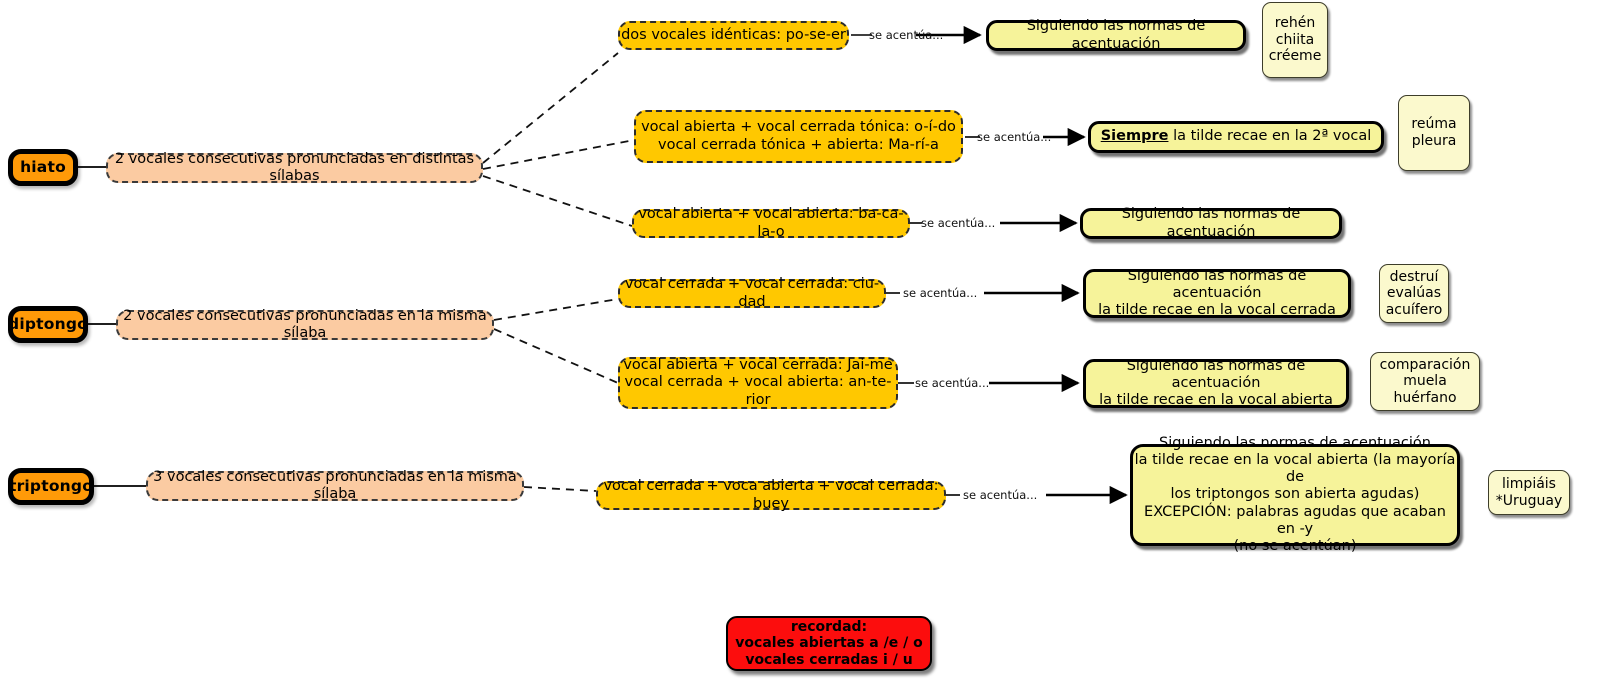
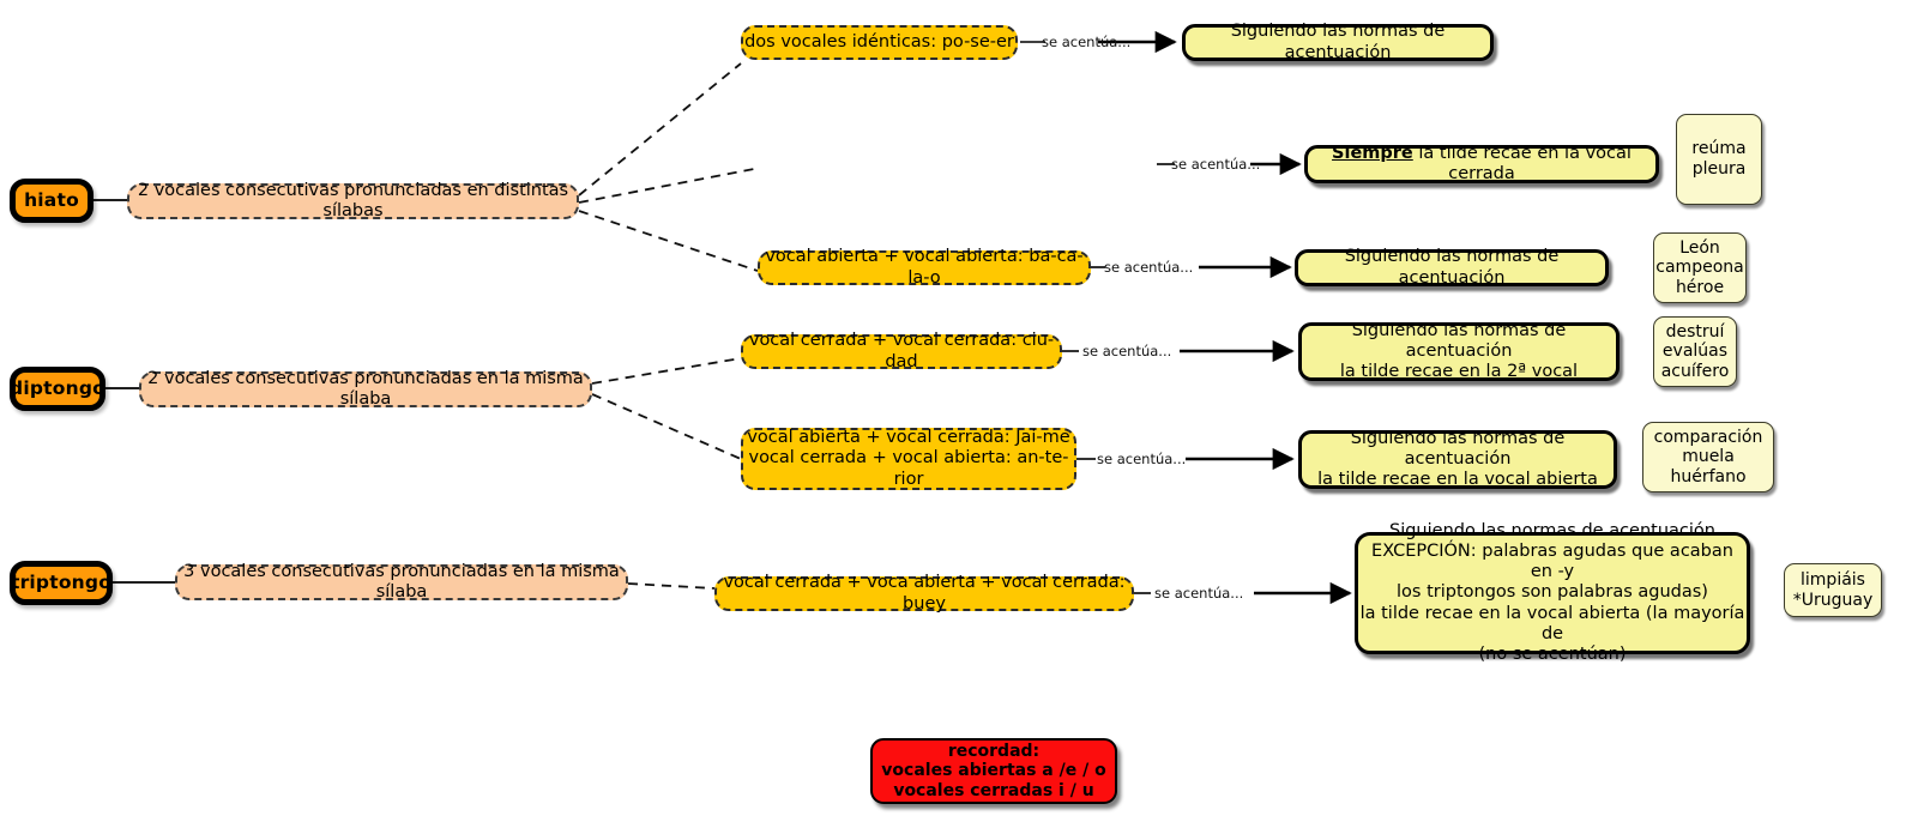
  se acentúa...
  se acentúa...
  se acentúa...
  se acentúa...
  se acentúa...
  se acentúa...
  hiato
  2 vocales consecutivas pronunciadas en distintas sílabas
  dos vocales idénticas: po-se-er
  Siguiendo las normas de acentuación
- rehén
- chiita
- créeme
- vocal abierta + vocal cerrada tónica: o-í-do
- vocal cerrada tónica + abierta: Ma-rí-a
- Siempre la tilde recae en la 2ª vocal
+ Siempre la tilde recae en la vocal cerrada
  reúma
  pleura
  vocal abierta + vocal abierta: ba-ca-la-o
  Siguiendo las normas de acentuación
+ León
+ campeona
+ héroe
  diptongo
  2 vocales consecutivas pronunciadas en la misma sílaba
  vocal cerrada + vocal cerrada: ciu-dad
  Siguiendo las normas de acentuación
- la tilde recae en la vocal cerrada
+ la tilde recae en la 2ª vocal
  destruí
  evalúas
  acuífero
  vocal abierta + vocal cerrada: Jai-me
  vocal cerrada + vocal abierta: an-te-rior
  Siguiendo las normas de acentuación
  la tilde recae en la vocal abierta
  comparación
  muela
  huérfano
  triptongo
  3 vocales consecutivas pronunciadas en la misma sílaba
  vocal cerrada + voca abierta + vocal cerrada: buey
  Siguiendo las normas de acentuación
- la tilde recae en la vocal abierta (la mayoría de
+ EXCEPCIÓN: palabras agudas que acaban en -y
- los triptongos son abierta agudas)
+ los triptongos son palabras agudas)
- EXCEPCIÓN: palabras agudas que acaban en -y
+ la tilde recae en la vocal abierta (la mayoría de
  (no se acentúan)
  limpiáis
  *Uruguay
  recordad:
  vocales abiertas a /e / o
  vocales cerradas i / u
